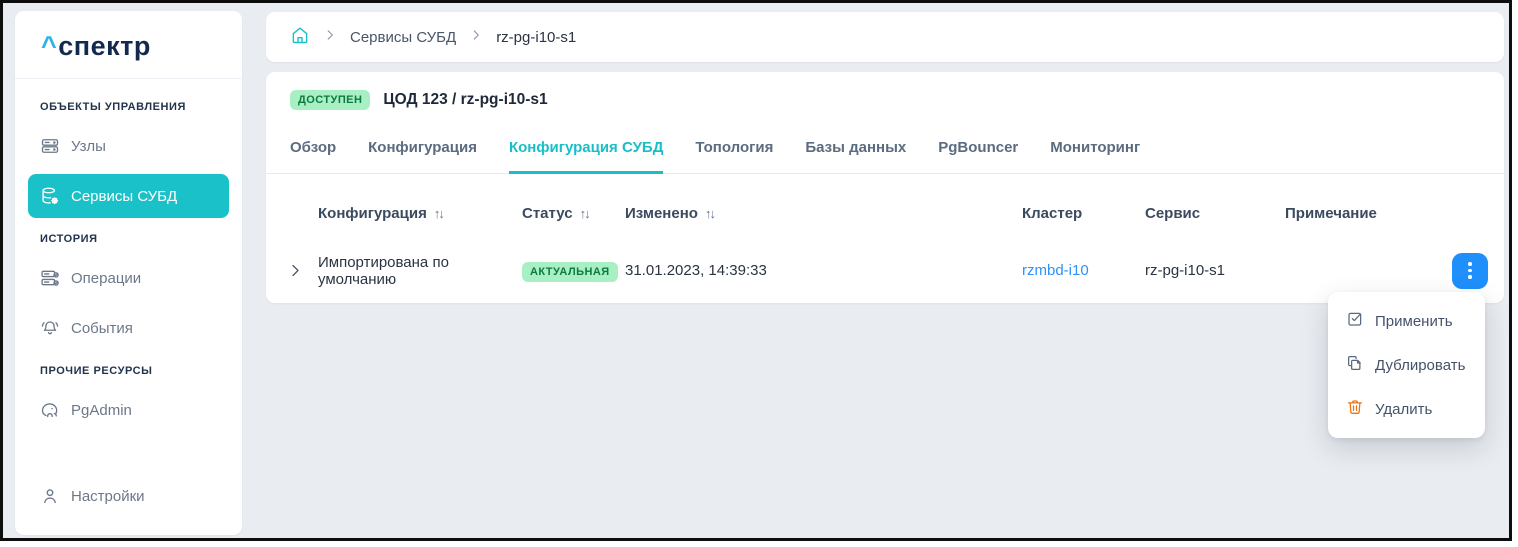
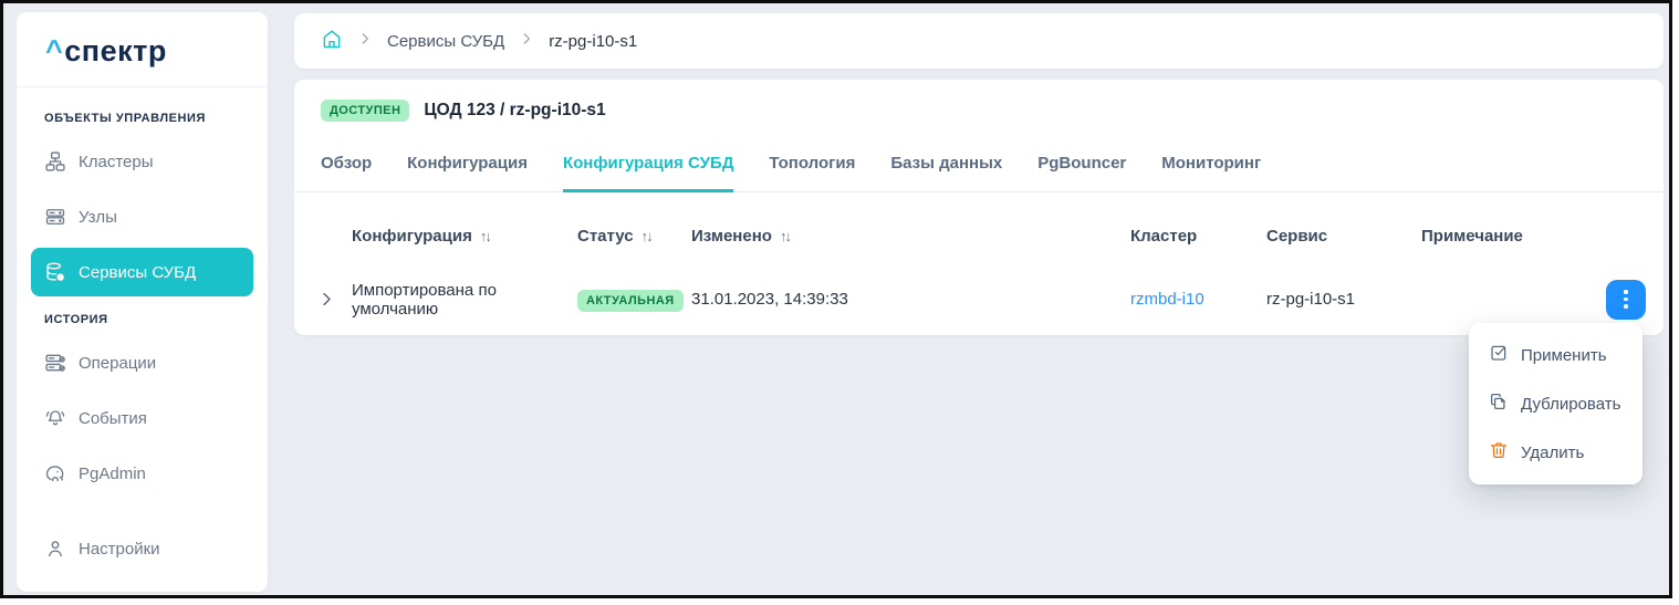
  ^спектр
  ОБЪЕКТЫ УПРАВЛЕНИЯ
+ Кластеры
  Узлы
  Сервисы СУБД
  ИСТОРИЯ
  Операции
  События
- ПРОЧИЕ РЕСУРСЫ
  PgAdmin
  Настройки
  Сервисы СУБД
  rz-pg-i10-s1
  ДОСТУПЕН
  ЦОД 123 / rz-pg-i10-s1
  Обзор
  Конфигурация
  Конфигурация СУБД
  Топология
  Базы данных
  PgBouncer
  Мониторинг
  Конфигурация
  ↑↓
  Статус
  ↑↓
  Изменено
  ↑↓
  Кластер
  Сервис
  Примечание
  Импортирована по умолчанию
  АКТУАЛЬНАЯ
  31.01.2023, 14:39:33
  rzmbd-i10
  rz-pg-i10-s1
  Применить
  Дублировать
  Удалить
